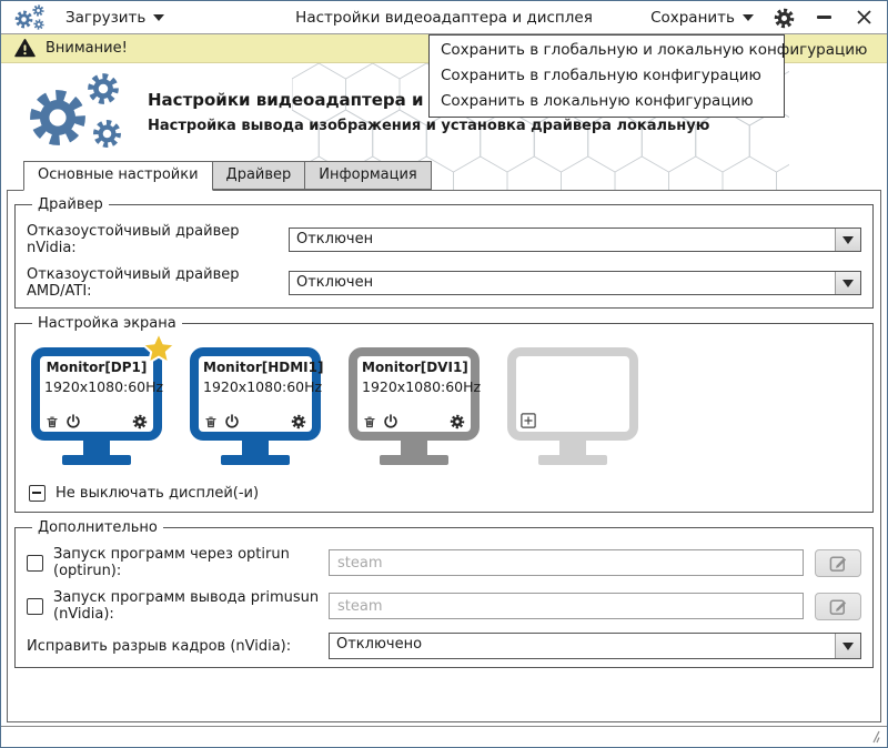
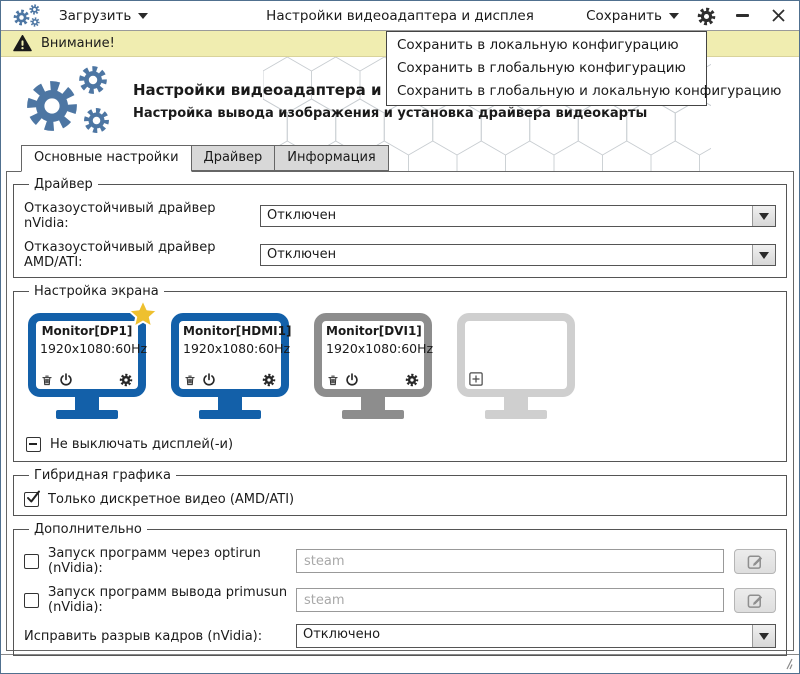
  Настройки видеоадаптера и дисплея
  Загрузить
  Сохранить
  Внимание!
  Настройки видеоадаптера и
- Настройка вывода изображения и установка драйвера локальную
+ Настройка вывода изображения и установка драйвера видеокарты
  Основные настройки
  Драйвер
  Информация
  Драйвер
  Отказоустойчивый драйвер nVidia:
  Отключен
  Отказоустойчивый драйвер AMD/ATI:
  Отключен
  Настройка экрана
  Monitor[DP1]
  1920x1080:60Hz
  Monitor[HDMI1]
  1920x1080:60Hz
  Monitor[DVI1]
  1920x1080:60Hz
  Не выключать дисплей(-и)
+ Гибридная графика
+ Только дискретное видео (AMD/ATI)
  Дополнительно
- Запуск программ через optirun (optirun):
+ Запуск программ через optirun (nVidia):
  steam
  Запуск программ вывода primusun (nVidia):
  steam
  Исправить разрыв кадров (nVidia):
  Отключено
- Сохранить в глобальную и локальную конфигурацию
+ Сохранить в локальную конфигурацию
  Сохранить в глобальную конфигурацию
- Сохранить в локальную конфигурацию
+ Сохранить в глобальную и локальную конфигурацию
